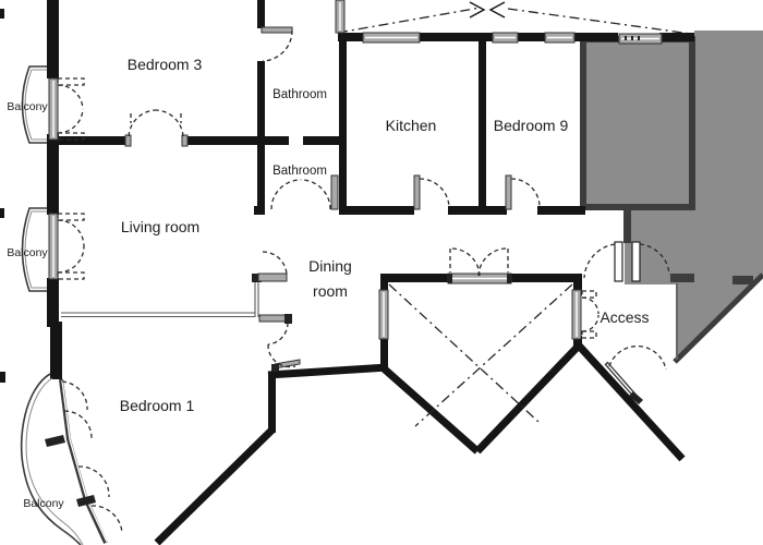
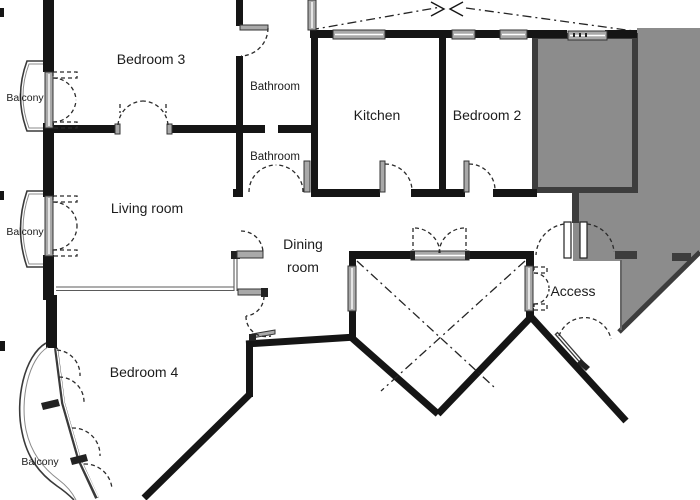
  Bedroom 3
  Bathroom
  Bathroom
  Kitchen
- Bedroom 9
+ Bedroom 2
  Living room
  Dining
  room
  Access
- Bedroom 1
+ Bedroom 4
  Balcony
  Balcony
  Balcony
